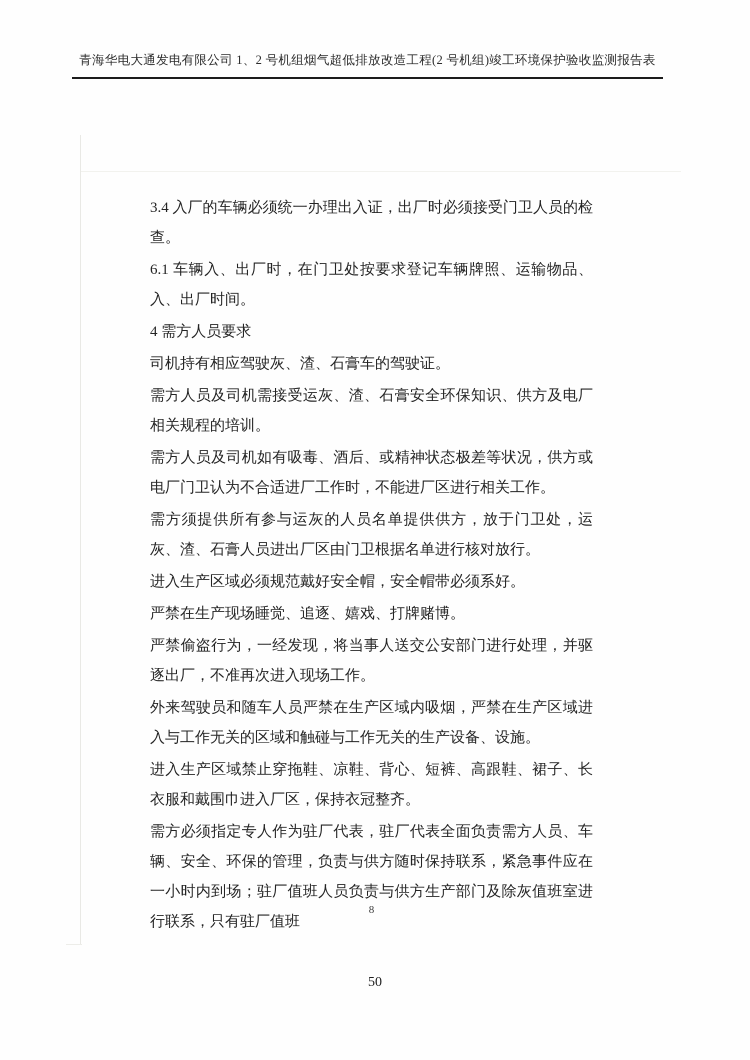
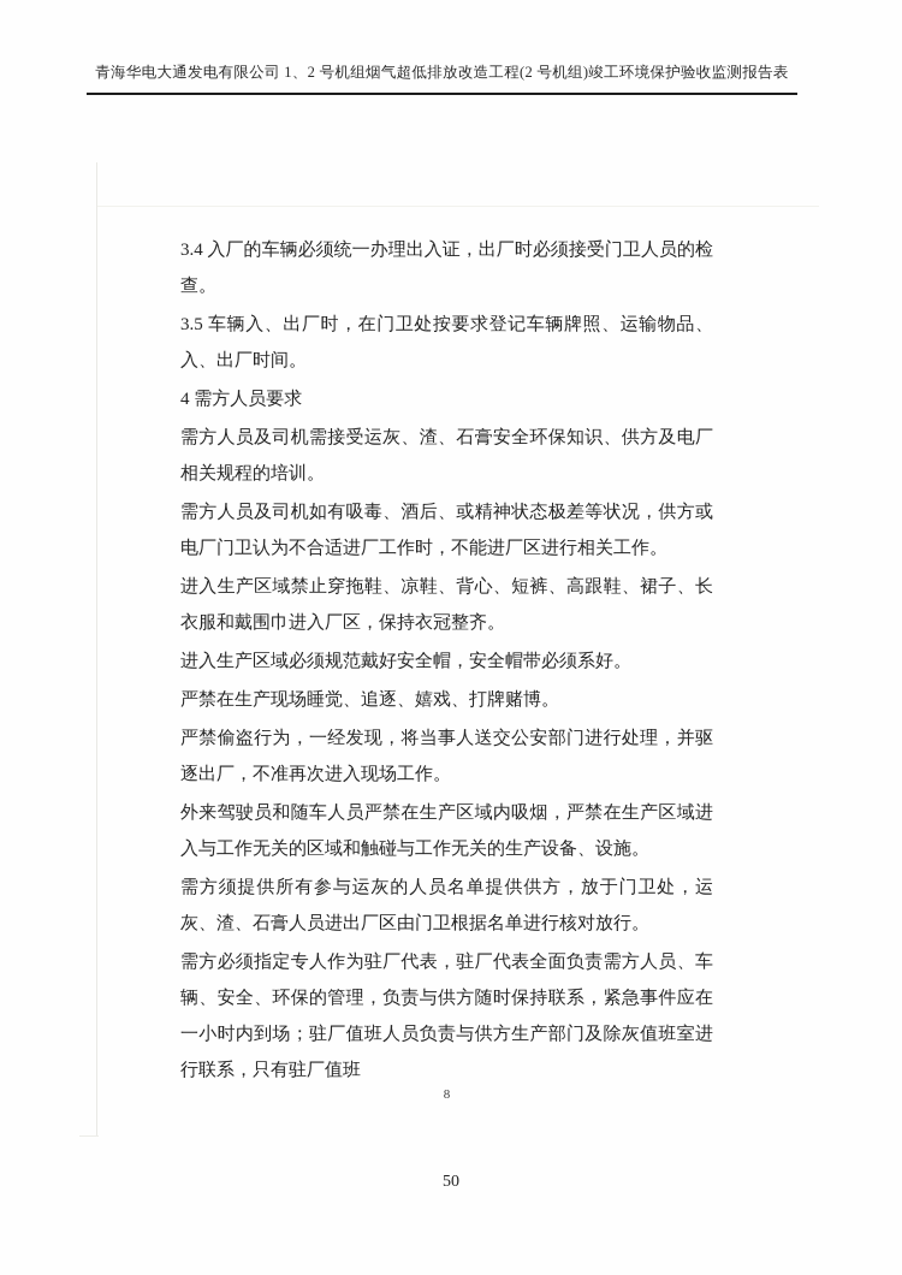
  青海华电大通发电有限公司 1、2 号机组烟气超低排放改造工程(2 号机组)竣工环境保护验收监测报告表
  3.4 入厂的车辆必须统一办理出入证，出厂时必须接受门卫人员的检查。
- 6.1 车辆入、出厂时，在门卫处按要求登记车辆牌照、运输物品、入、出厂时间。
+ 3.5 车辆入、出厂时，在门卫处按要求登记车辆牌照、运输物品、入、出厂时间。
  4 需方人员要求
- 司机持有相应驾驶灰、渣、石膏车的驾驶证。
  需方人员及司机需接受运灰、渣、石膏安全环保知识、供方及电厂相关规程的培训。
  需方人员及司机如有吸毒、酒后、或精神状态极差等状况，供方或电厂门卫认为不合适进厂工作时，不能进厂区进行相关工作。
- 需方须提供所有参与运灰的人员名单提供供方，放于门卫处，运灰、渣、石膏人员进出厂区由门卫根据名单进行核对放行。
+ 进入生产区域禁止穿拖鞋、凉鞋、背心、短裤、高跟鞋、裙子、长衣服和戴围巾进入厂区，保持衣冠整齐。
  进入生产区域必须规范戴好安全帽，安全帽带必须系好。
  严禁在生产现场睡觉、追逐、嬉戏、打牌赌博。
  严禁偷盗行为，一经发现，将当事人送交公安部门进行处理，并驱逐出厂，不准再次进入现场工作。
  外来驾驶员和随车人员严禁在生产区域内吸烟，严禁在生产区域进入与工作无关的区域和触碰与工作无关的生产设备、设施。
- 进入生产区域禁止穿拖鞋、凉鞋、背心、短裤、高跟鞋、裙子、长衣服和戴围巾进入厂区，保持衣冠整齐。
+ 需方须提供所有参与运灰的人员名单提供供方，放于门卫处，运灰、渣、石膏人员进出厂区由门卫根据名单进行核对放行。
  需方必须指定专人作为驻厂代表，驻厂代表全面负责需方人员、车辆、安全、环保的管理，负责与供方随时保持联系，紧急事件应在一小时内到场；驻厂值班人员负责与供方生产部门及除灰值班室进行联系，只有驻厂值班
  8
  50
